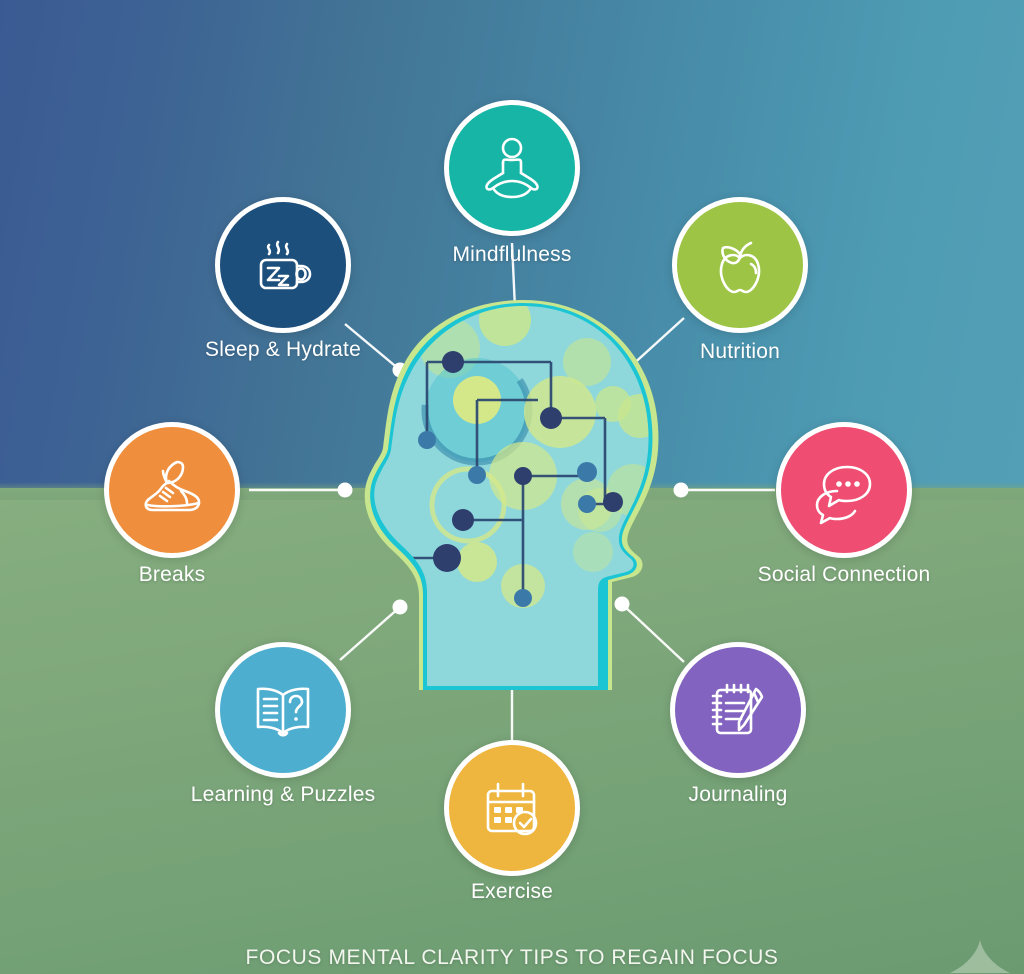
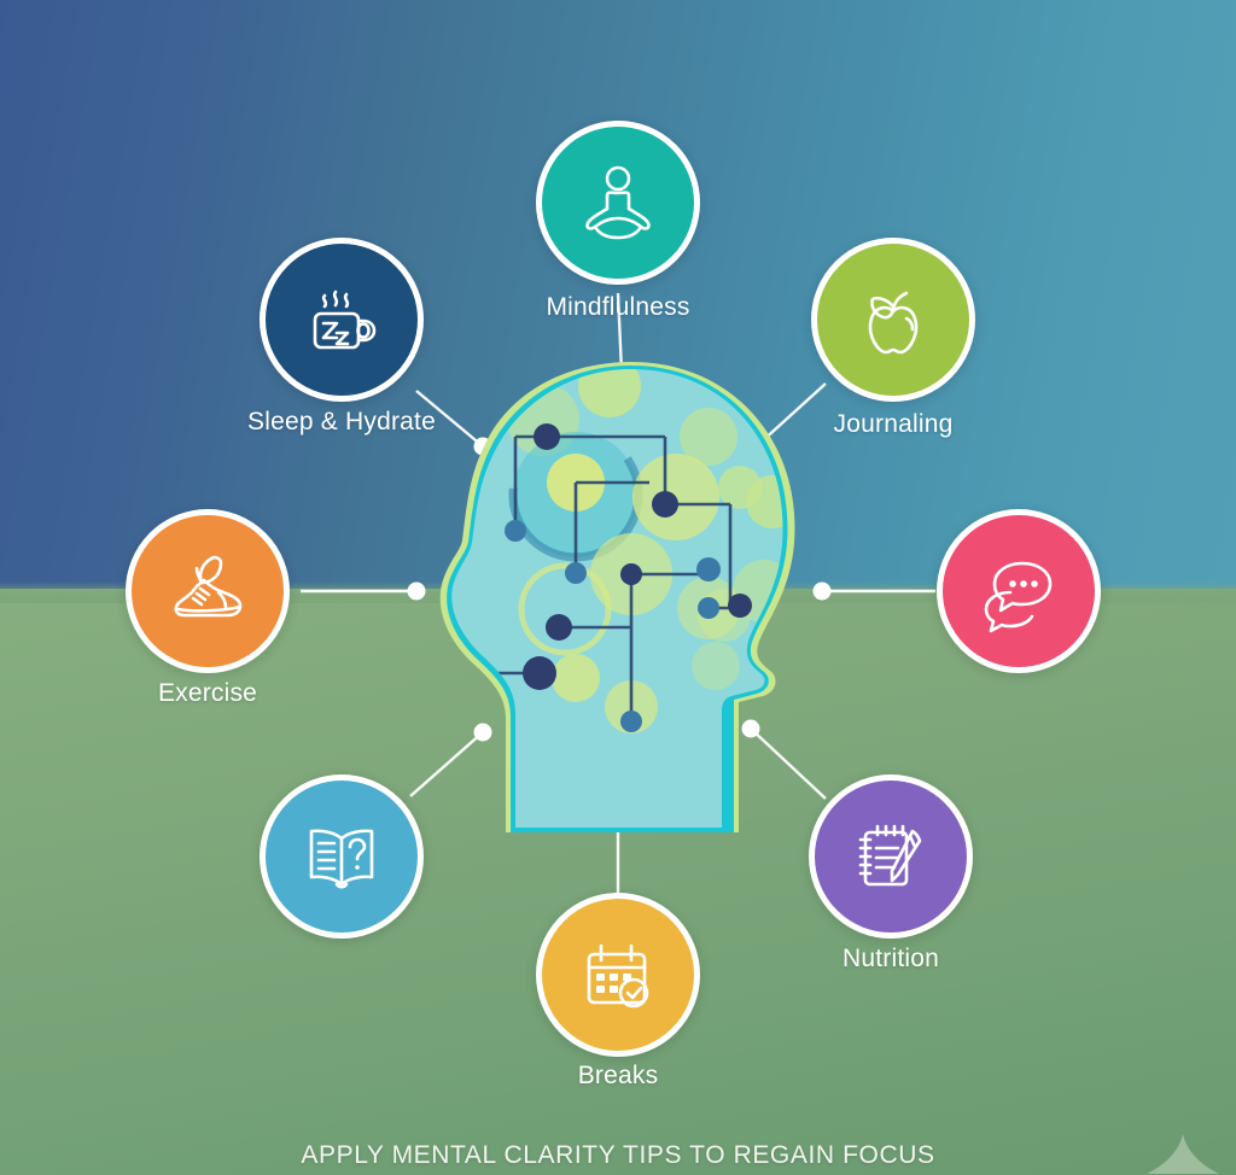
  Mindflulness
  Sleep & Hydrate
- Nutrition
+ Journaling
- Breaks
+ Exercise
- Social Connection
- Learning & Puzzles
- Journaling
+ Nutrition
- Exercise
+ Breaks
- FOCUS MENTAL CLARITY TIPS TO REGAIN FOCUS
+ APPLY MENTAL CLARITY TIPS TO REGAIN FOCUS
